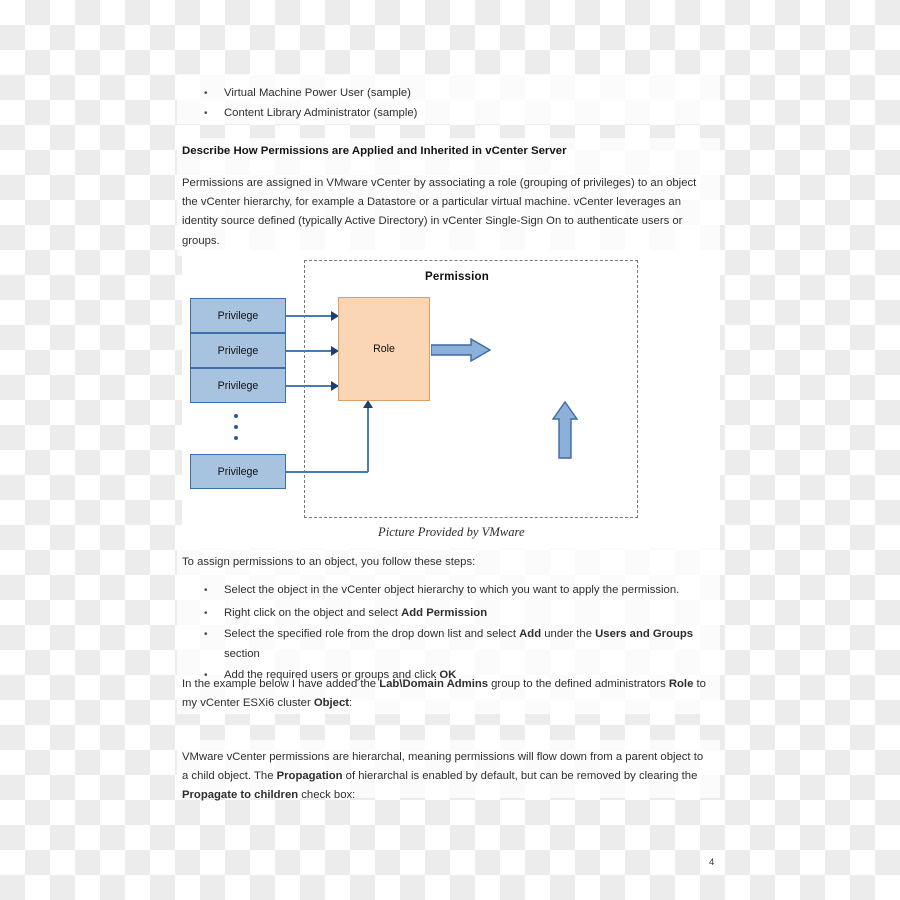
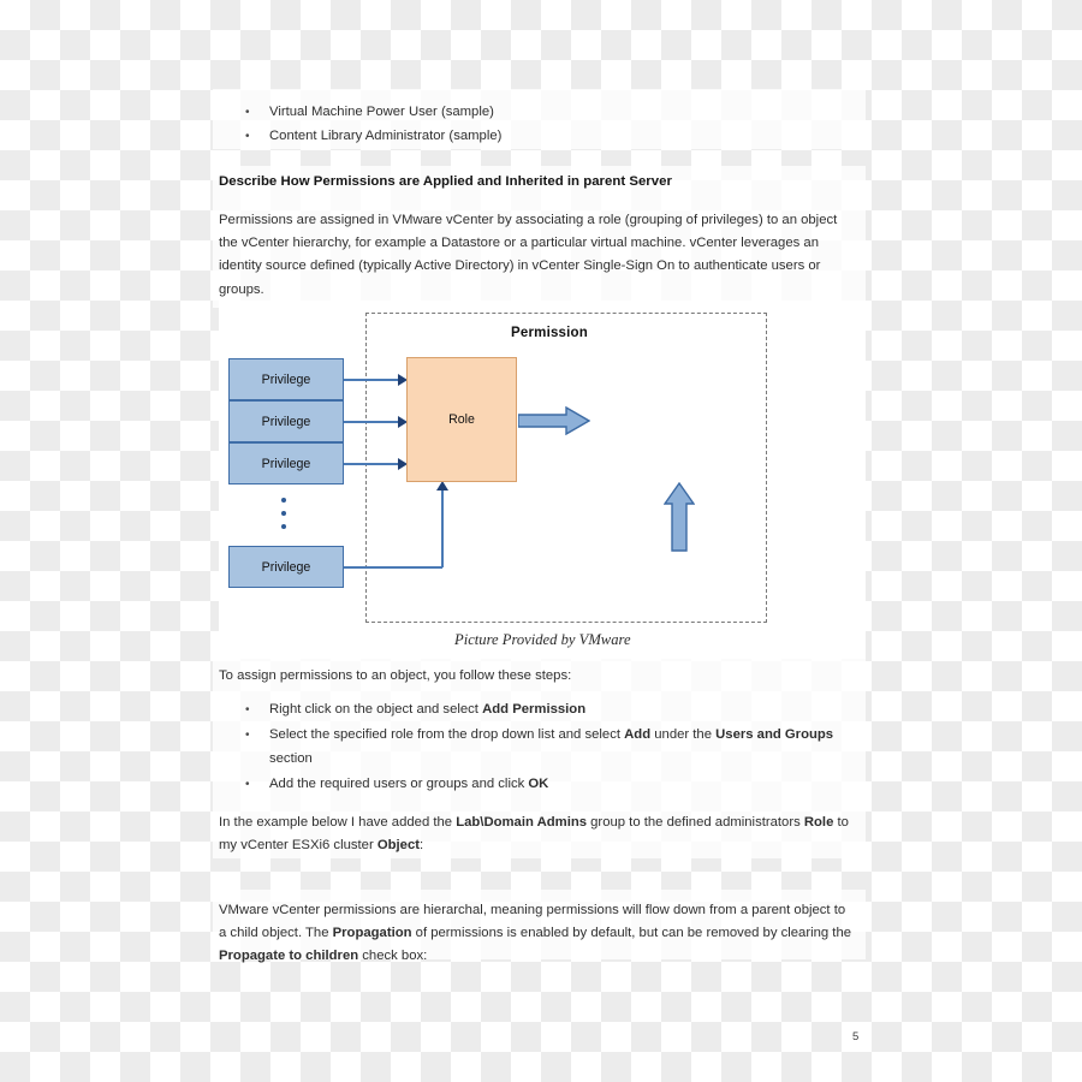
  Virtual Machine Power User (sample)
  Content Library Administrator (sample)
- Describe How Permissions are Applied and Inherited in vCenter Server
+ Describe How Permissions are Applied and Inherited in parent Server
  Permissions are assigned in VMware vCenter by associating a role (grouping of privileges) to an object the vCenter hierarchy, for example a Datastore or a particular virtual machine. vCenter leverages an identity source defined (typically Active Directory) in vCenter Single-Sign On to authenticate users or groups.
  Permission
  Privilege
  Privilege
  Privilege
  Privilege
  Role
  Picture Provided by VMware
  To assign permissions to an object, you follow these steps:
- Select the object in the vCenter object hierarchy to which you want to apply the permission.
  Right click on the object and select Add Permission
  Select the specified role from the drop down list and select Add under the Users and Groups section
  Add the required users or groups and click OK
  In the example below I have added the Lab\Domain Admins group to the defined administrators Role to my vCenter ESXi6 cluster Object:
- VMware vCenter permissions are hierarchal, meaning permissions will flow down from a parent object to a child object. The Propagation of hierarchal is enabled by default, but can be removed by clearing the Propagate to children check box:
+ VMware vCenter permissions are hierarchal, meaning permissions will flow down from a parent object to a child object. The Propagation of permissions is enabled by default, but can be removed by clearing the Propagate to children check box:
- 4
+ 5
